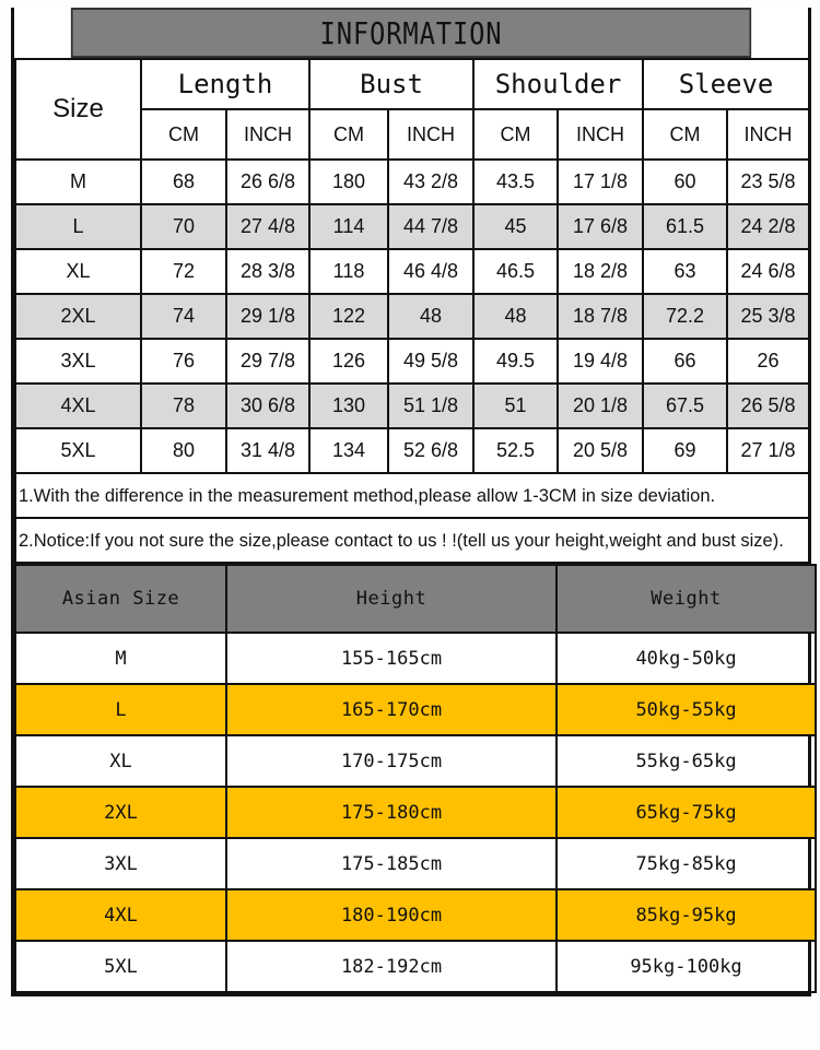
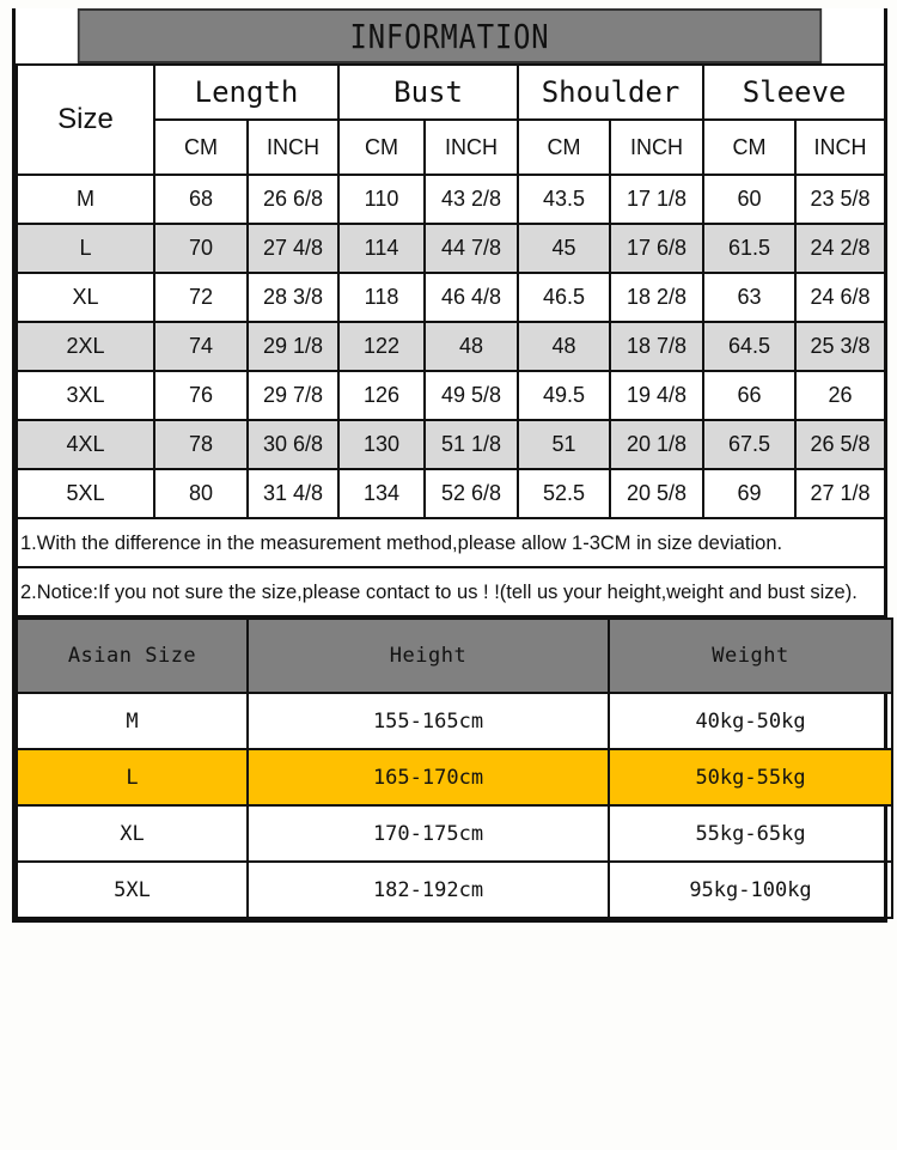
  INFORMATION
  Size	Length	Bust	Shoulder	Sleeve
  CM	INCH	CM	INCH	CM	INCH	CM	INCH
- M	68	26 6/8	180	43 2/8	43.5	17 1/8	60	23 5/8
+ M	68	26 6/8	110	43 2/8	43.5	17 1/8	60	23 5/8
  L	70	27 4/8	114	44 7/8	45	17 6/8	61.5	24 2/8
  XL	72	28 3/8	118	46 4/8	46.5	18 2/8	63	24 6/8
- 2XL	74	29 1/8	122	48	48	18 7/8	72.2	25 3/8
+ 2XL	74	29 1/8	122	48	48	18 7/8	64.5	25 3/8
  3XL	76	29 7/8	126	49 5/8	49.5	19 4/8	66	26
  4XL	78	30 6/8	130	51 1/8	51	20 1/8	67.5	26 5/8
  5XL	80	31 4/8	134	52 6/8	52.5	20 5/8	69	27 1/8
  1.With the difference in the measurement method,please allow 1-3CM in size deviation.
  2.Notice:If you not sure the size,please contact to us ! !(tell us your height,weight and bust size).
  Asian Size	Height	Weight
  M	155-165cm	40kg-50kg
  L	165-170cm	50kg-55kg
  XL	170-175cm	55kg-65kg
- 2XL	175-180cm	65kg-75kg
- 3XL	175-185cm	75kg-85kg
- 4XL	180-190cm	85kg-95kg
  5XL	182-192cm	95kg-100kg
